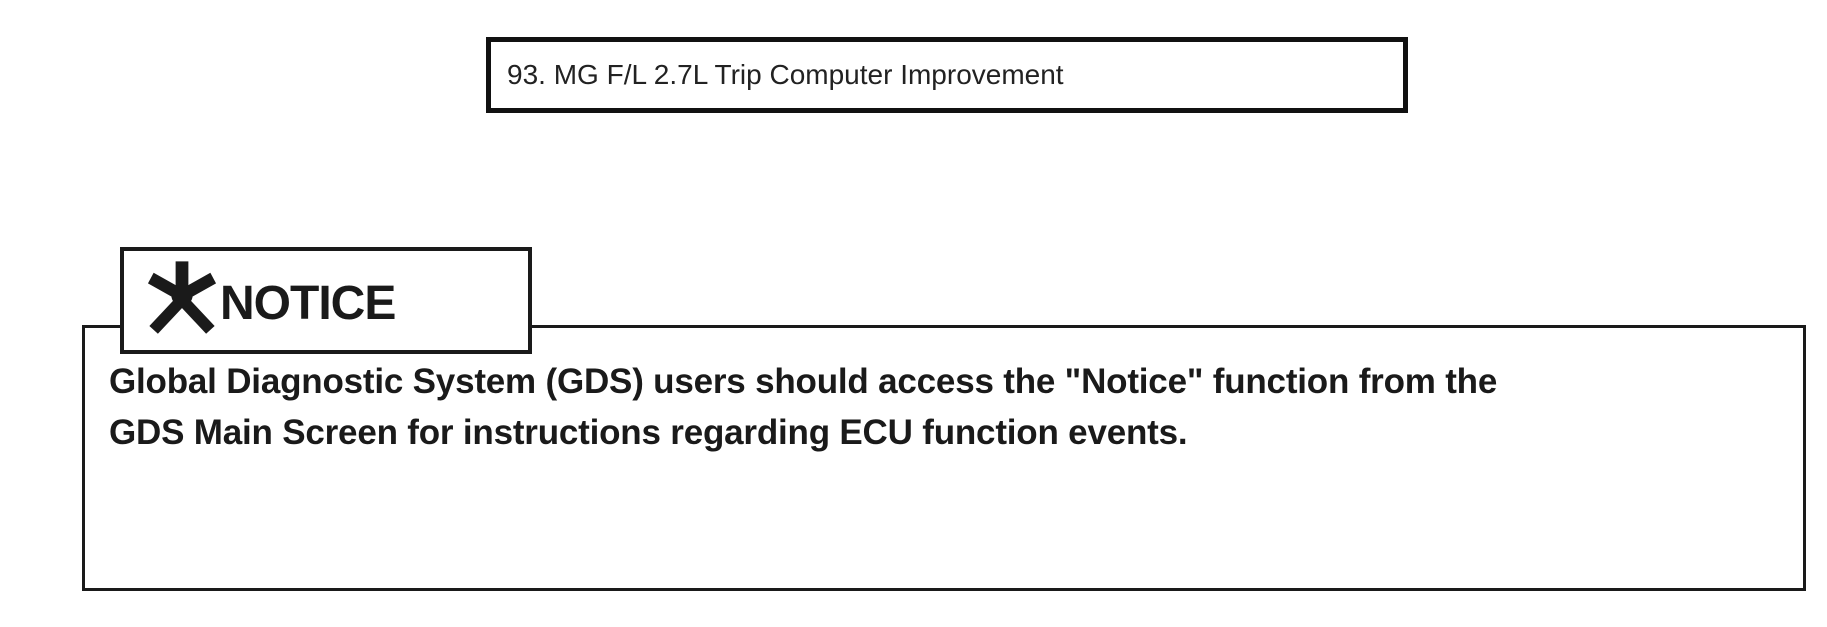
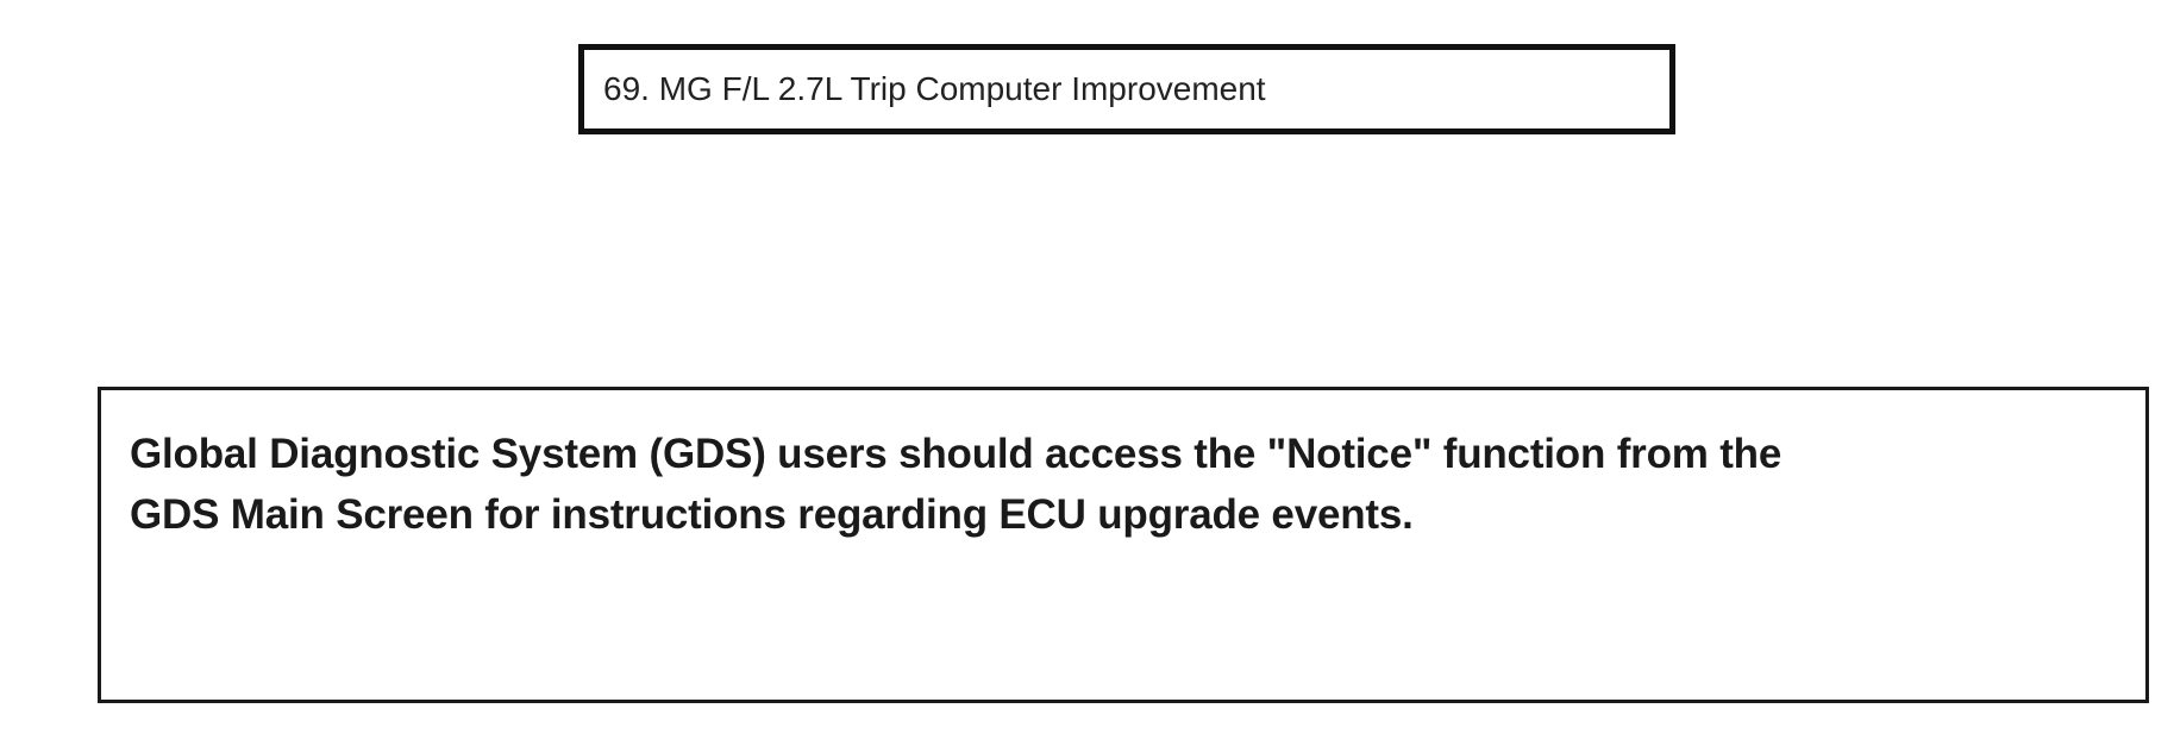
- 93. MG F/L 2.7L Trip Computer Improvement
+ 69. MG F/L 2.7L Trip Computer Improvement
- Global Diagnostic System (GDS) users should access the "Notice" function from the GDS Main Screen for instructions regarding ECU function events.
+ Global Diagnostic System (GDS) users should access the "Notice" function from the GDS Main Screen for instructions regarding ECU upgrade events.
- NOTICE
